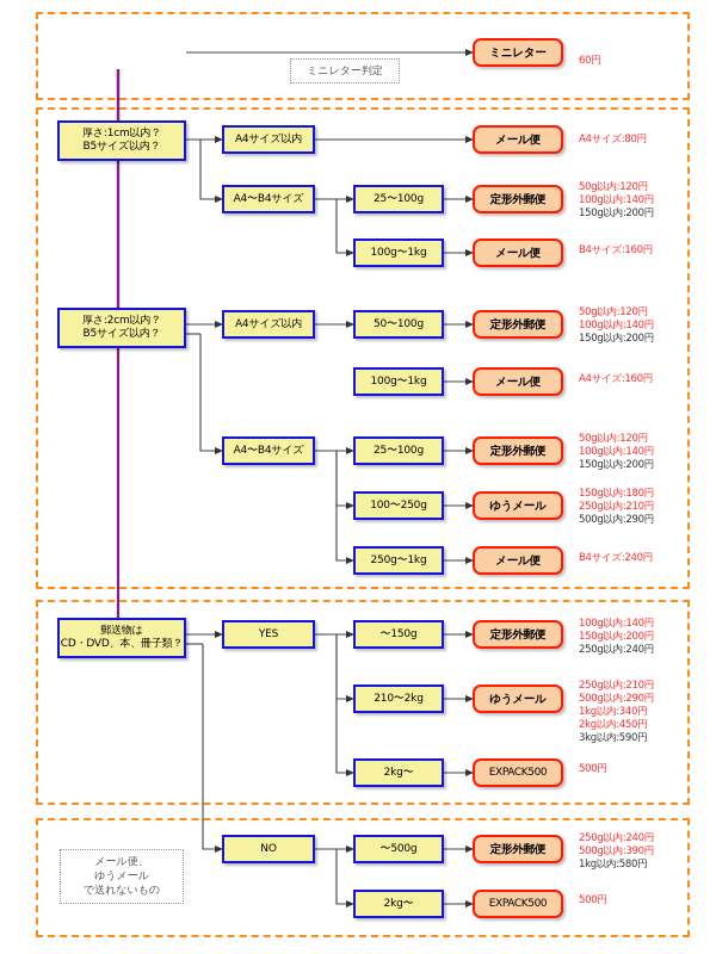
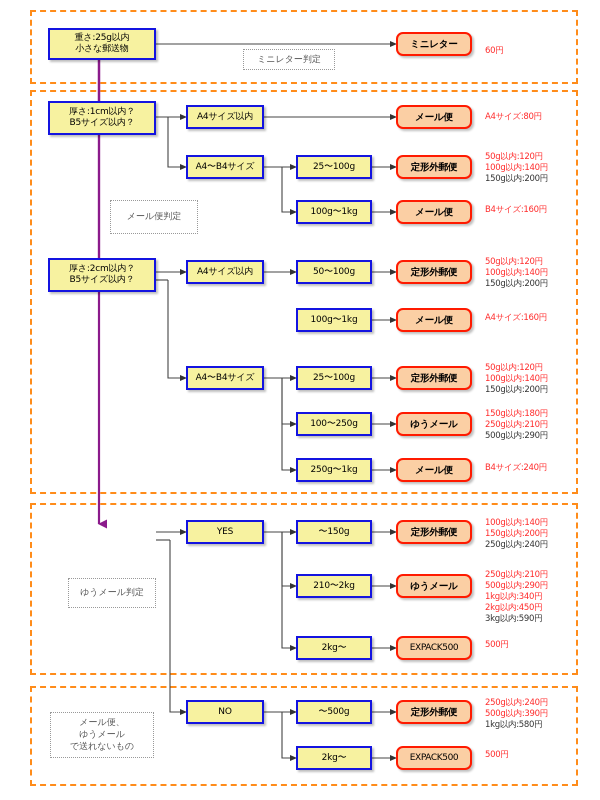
+ 重さ:25g以内
+ 小さな郵送物
  ミニレター判定
  ミニレター
  60円
  厚さ:1cm以内？
  B5サイズ以内？
  A4サイズ以内
  A4〜B4サイズ
  25〜100g
  100g〜1kg
  メール便
  定形外郵便
  メール便
  A4サイズ:80円
  50g以内:120円
  100g以内:140円
  150g以内:200円
  B4サイズ:160円
+ メール便判定
  厚さ:2cm以内？
  B5サイズ以内？
  A4サイズ以内
  A4〜B4サイズ
  50〜100g
  100g〜1kg
  25〜100g
  100〜250g
  250g〜1kg
  定形外郵便
  メール便
  定形外郵便
  ゆうメール
  メール便
  50g以内:120円
  100g以内:140円
  150g以内:200円
  A4サイズ:160円
  50g以内:120円
  100g以内:140円
  150g以内:200円
  150g以内:180円
  250g以内:210円
  500g以内:290円
  B4サイズ:240円
- 郵送物は
- CD・DVD、本、冊子類？
  YES
  〜150g
  210〜2kg
  2kg〜
  定形外郵便
  ゆうメール
  EXPACK500
  100g以内:140円
  150g以内:200円
  250g以内:240円
  250g以内:210円
  500g以内:290円
  1kg以内:340円
  2kg以内:450円
  3kg以内:590円
  500円
+ ゆうメール判定
  NO
  〜500g
  2kg〜
  定形外郵便
  EXPACK500
  250g以内:240円
  500g以内:390円
  1kg以内:580円
  500円
  メール便、
  ゆうメール
  で送れないもの
